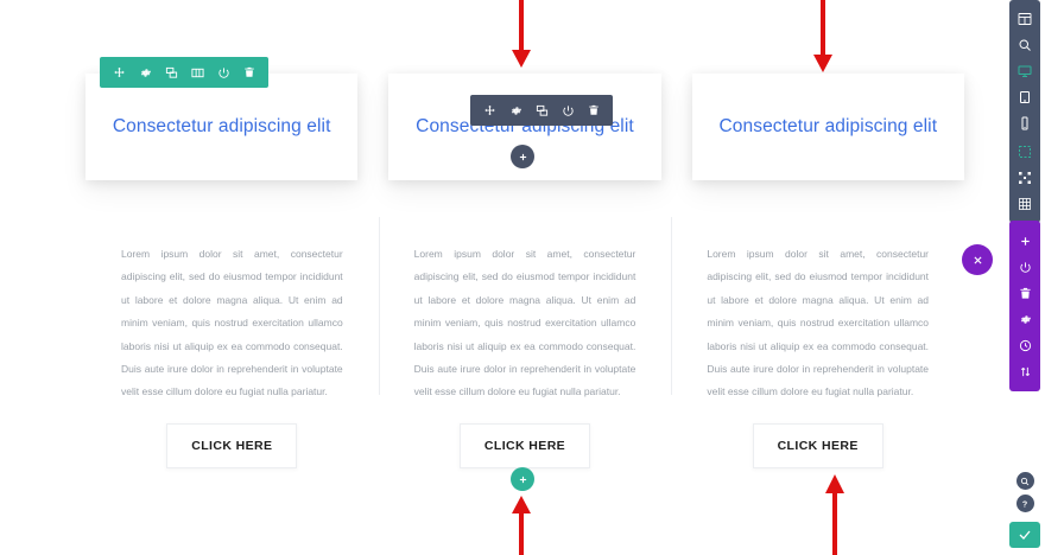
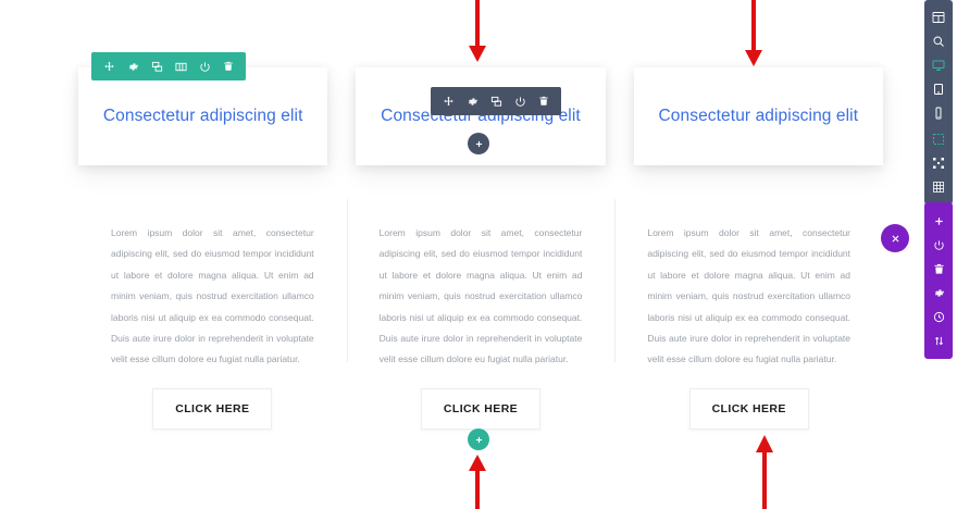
  Consectetur adipiscing elit
  Consectetur adipiscing elit
  Consectetur adipiscing elit
  Lorem ipsum dolor sit amet, consectetur adipiscing elit, sed do eiusmod tempor incididunt ut labore et dolore magna aliqua. Ut enim ad minim veniam, quis nostrud exercitation ullamco laboris nisi ut aliquip ex ea commodo consequat. Duis aute irure dolor in reprehenderit in voluptate velit esse cillum dolore eu fugiat nulla pariatur.
  Lorem ipsum dolor sit amet, consectetur adipiscing elit, sed do eiusmod tempor incididunt ut labore et dolore magna aliqua. Ut enim ad minim veniam, quis nostrud exercitation ullamco laboris nisi ut aliquip ex ea commodo consequat. Duis aute irure dolor in reprehenderit in voluptate velit esse cillum dolore eu fugiat nulla pariatur.
  Lorem ipsum dolor sit amet, consectetur adipiscing elit, sed do eiusmod tempor incididunt ut labore et dolore magna aliqua. Ut enim ad minim veniam, quis nostrud exercitation ullamco laboris nisi ut aliquip ex ea commodo consequat. Duis aute irure dolor in reprehenderit in voluptate velit esse cillum dolore eu fugiat nulla pariatur.
  CLICK HERE
  CLICK HERE
  CLICK HERE
- ?
